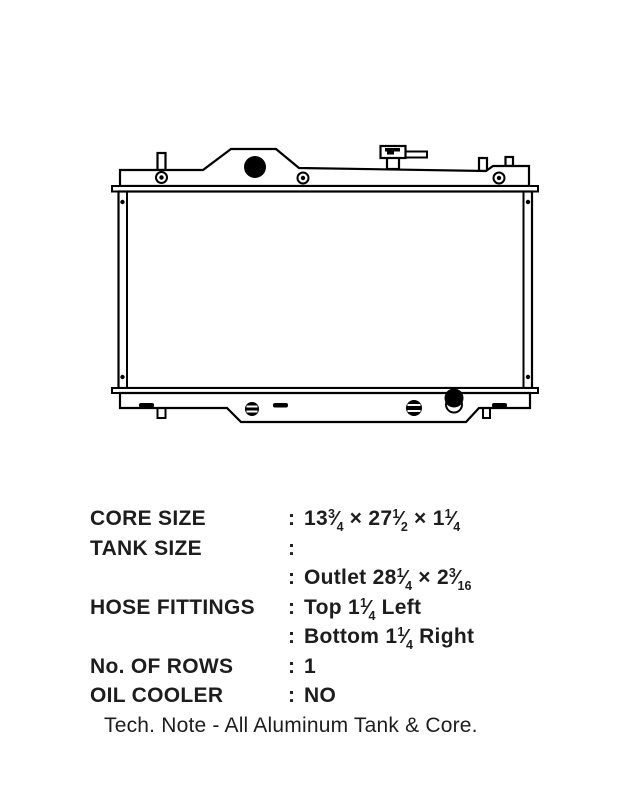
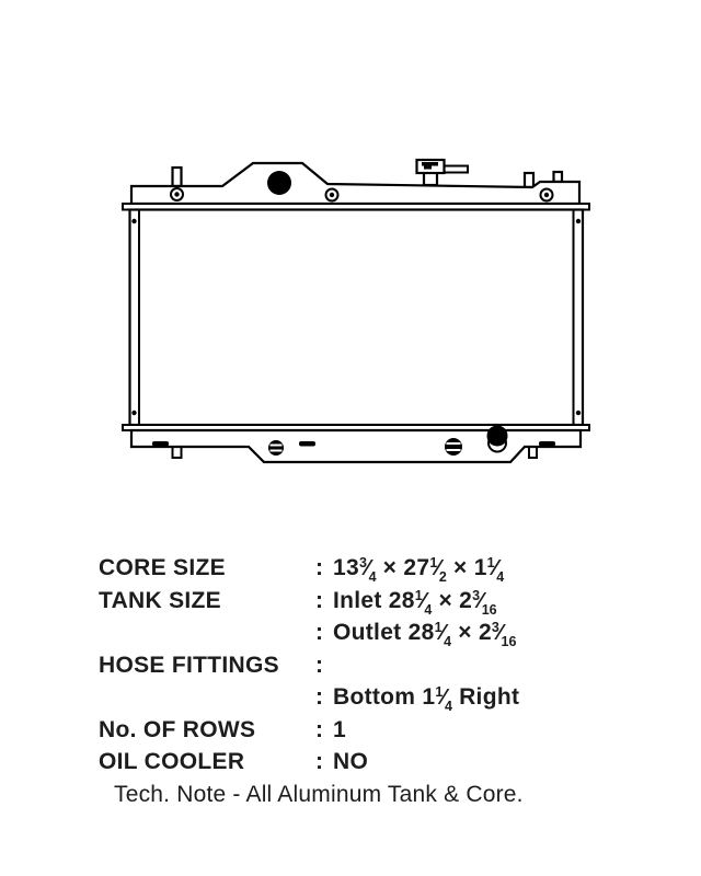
  CORE SIZE
  :
  133⁄4 × 271⁄2 × 11⁄4
  TANK SIZE
  :
+ Inlet 281⁄4 × 23⁄16
  :
  Outlet 281⁄4 × 23⁄16
  HOSE FITTINGS
  :
- Top 11⁄4 Left
  :
  Bottom 11⁄4 Right
  No. OF ROWS
  :
  1
  OIL COOLER
  :
  NO
  Tech. Note - All Aluminum Tank & Core.
